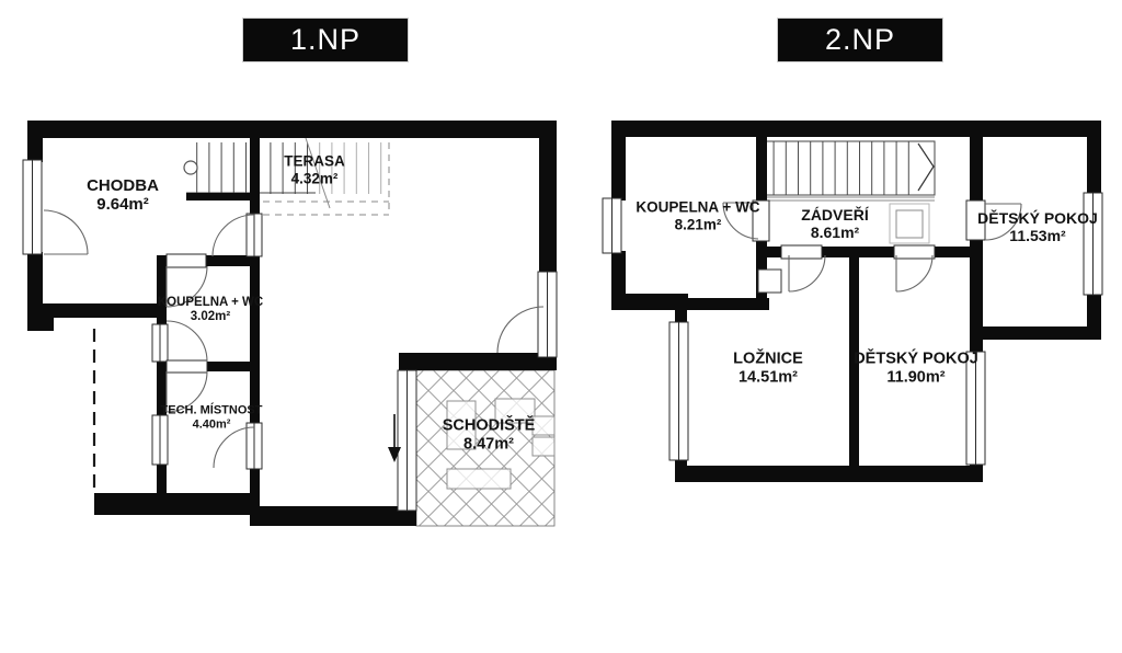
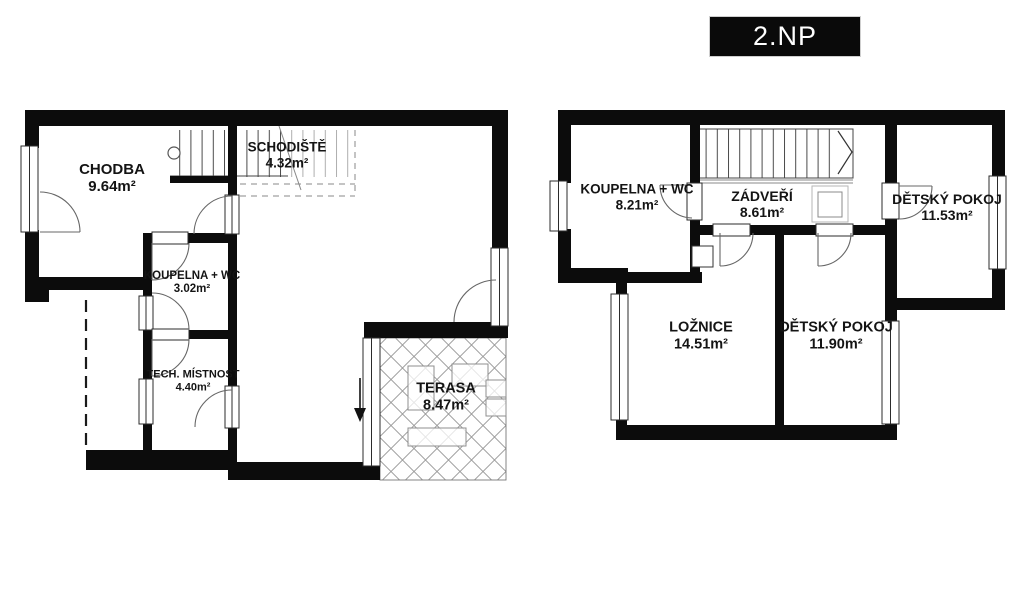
- 1.NP
  2.NP
  CHODBA
  9.64m²
- TERASA
+ SCHODIŠTĚ
  4.32m²
  KOUPELNA + WC
  3.02m²
  TECH. MÍSTNOST
  4.40m²
- SCHODIŠTĚ
+ TERASA
  8.47m²
  KOUPELNA + WC
  8.21m²
  ZÁDVEŘÍ
  8.61m²
  DĚTSKÝ POKOJ
  11.53m²
  LOŽNICE
  14.51m²
  DĚTSKÝ POKOJ
  11.90m²
